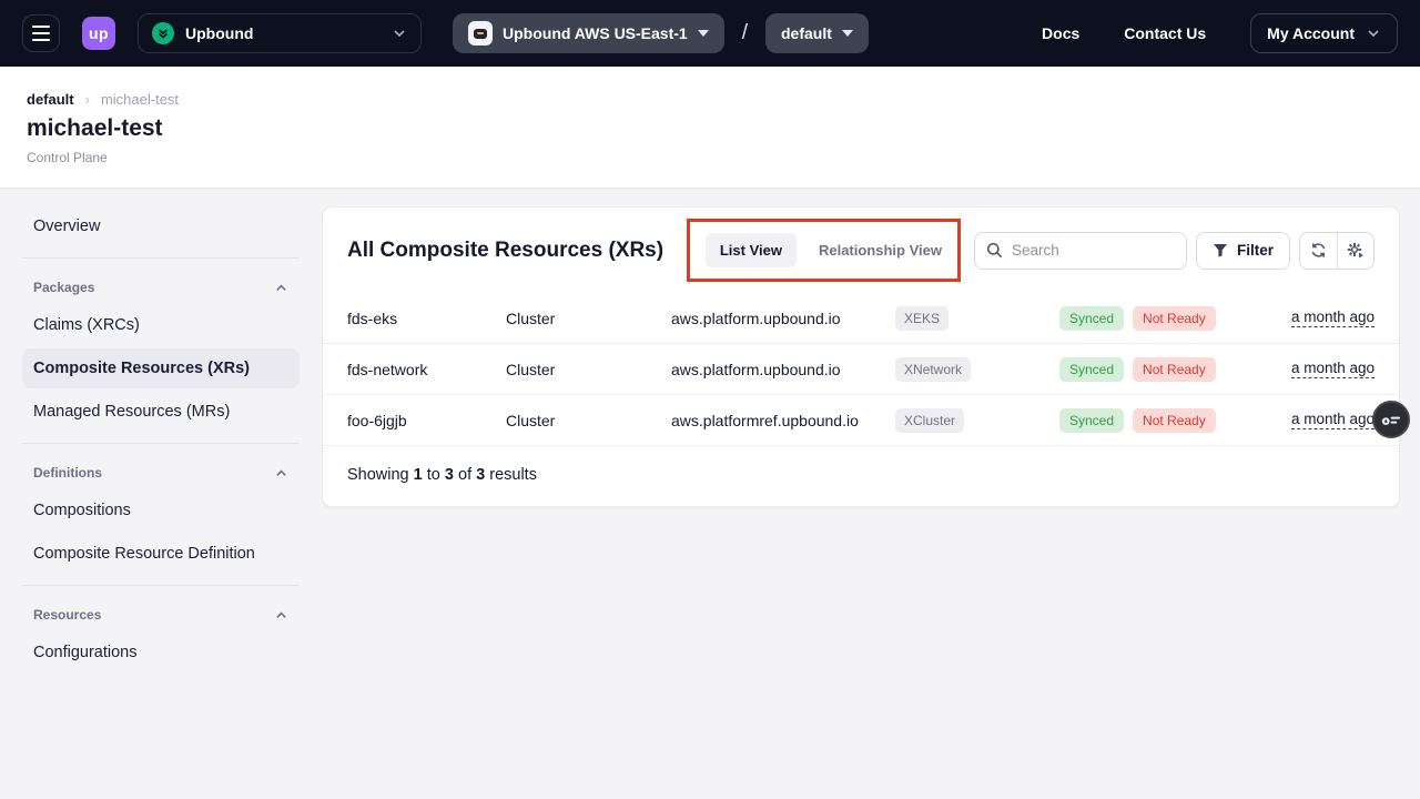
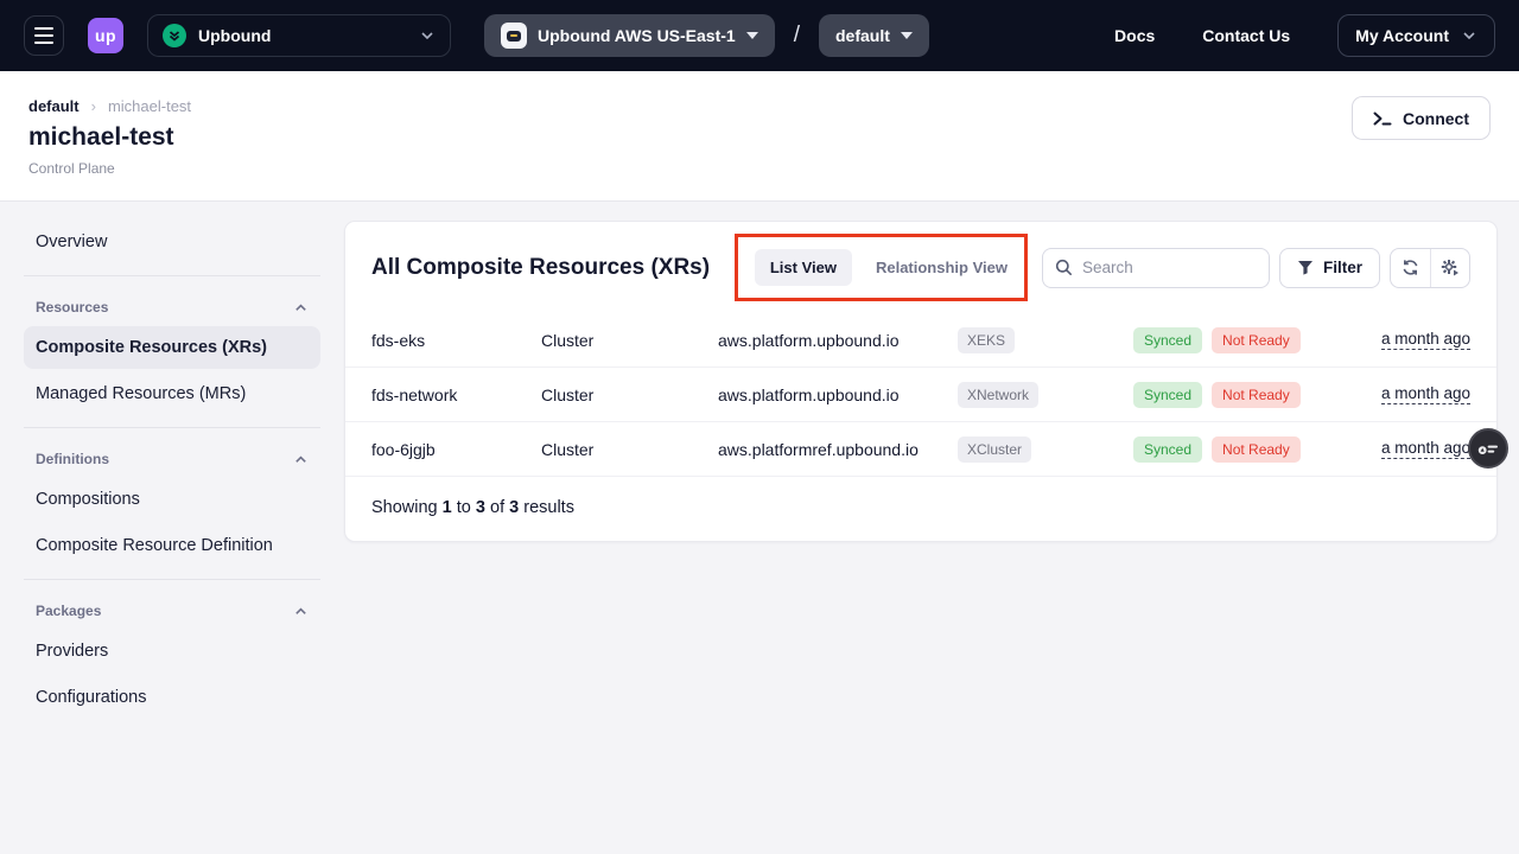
  up
  Upbound
  Upbound AWS US-East-1
  /
  default
  Docs
  Contact Us
  My Account
  default
  ›
  michael-test
  michael-test
  Control Plane
+ Connect
  Overview
- Packages
+ Resources
- Claims (XRCs)
  Composite Resources (XRs)
  Managed Resources (MRs)
  Definitions
  Compositions
  Composite Resource Definition
- Resources
+ Packages
+ Providers
  Configurations
  All Composite Resources (XRs)
  List View
  Relationship View
  Search
  Filter
  fds-eks
  Cluster
  aws.platform.upbound.io
  XEKS
  Synced
  Not Ready
  a month ago
  fds-network
  Cluster
  aws.platform.upbound.io
  XNetwork
  Synced
  Not Ready
  a month ago
  foo-6jgjb
  Cluster
  aws.platformref.upbound.io
  XCluster
  Synced
  Not Ready
  a month ago
  Showing 1 to 3 of 3 results
